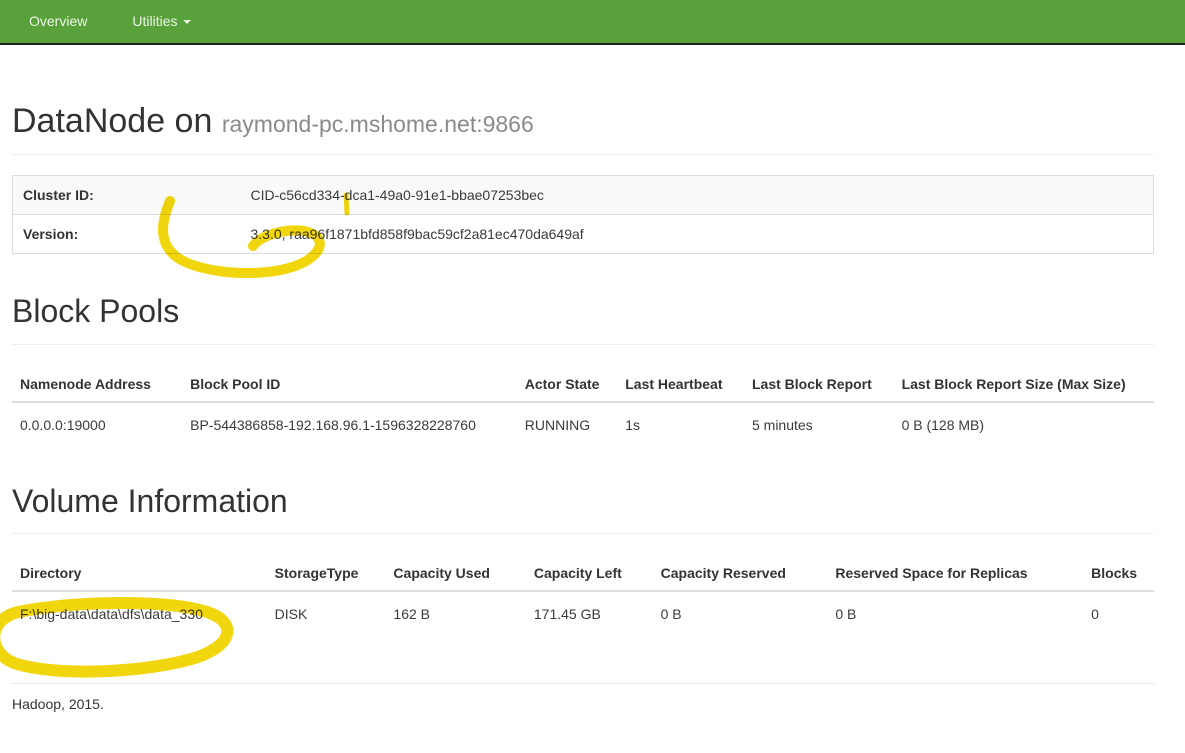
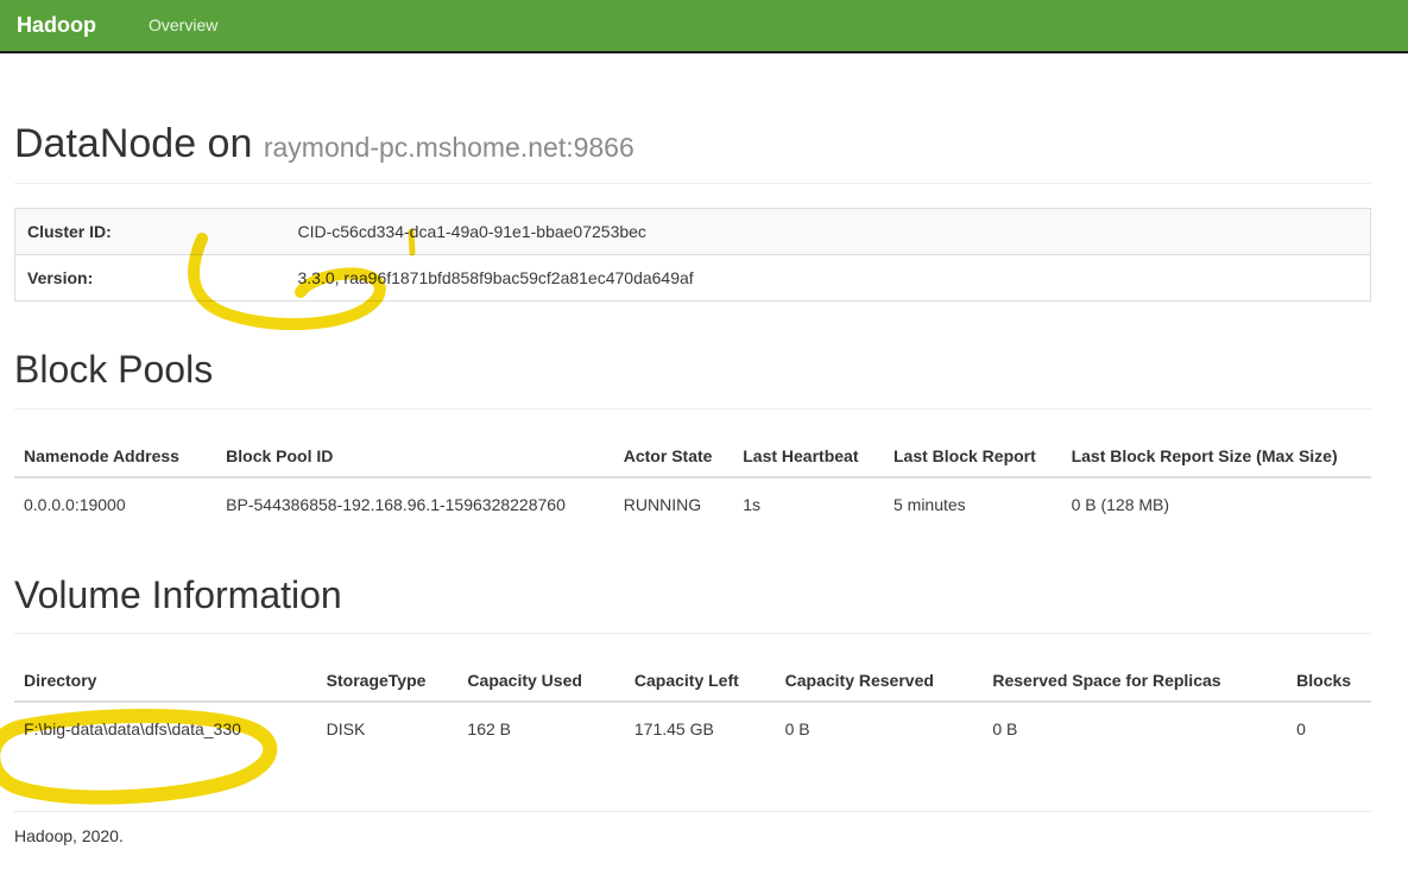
+ Hadoop
  Overview
- Utilities
  DataNode on raymond-pc.mshome.net:9866
  Cluster ID:	CID-c56cd334-dca1-49a0-91e1-bbae07253bec
  Version:	3f1871bfd858f9bac59cf2a81ec470da649af
  Block Pools
  Namenode Address	Block Pool ID	Actor State	Last Heartbeat	Last Block Report	Last Block Report Size (Max Size)
  0.0.0.0:19000	BP-544386858-192.168.96.1-1596328228760	RUNNING	1s	5 minutes	0 B (128 MB)
  Volume Information
  Directory	StorageType	Capacity Used	Capacity Left	Capacity Reserved	Reserved Space for Replicas	Blocks
  ig-data\data\dfs\data_3	DISK	162 B	171.45 GB	0 B	0 B	0
- Hadoop, 2015.
+ Hadoop, 2020.
